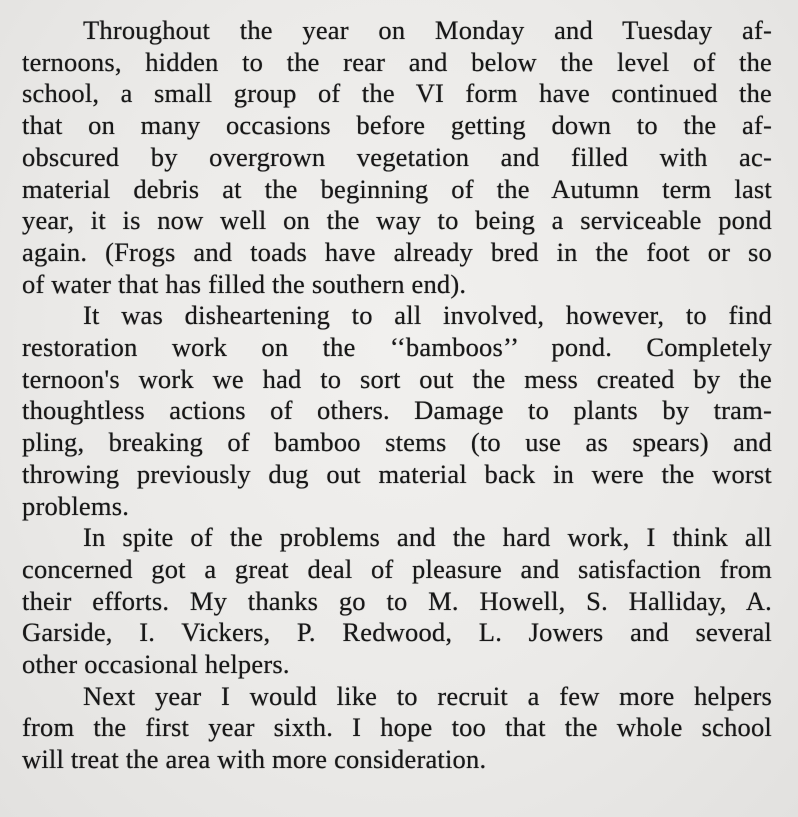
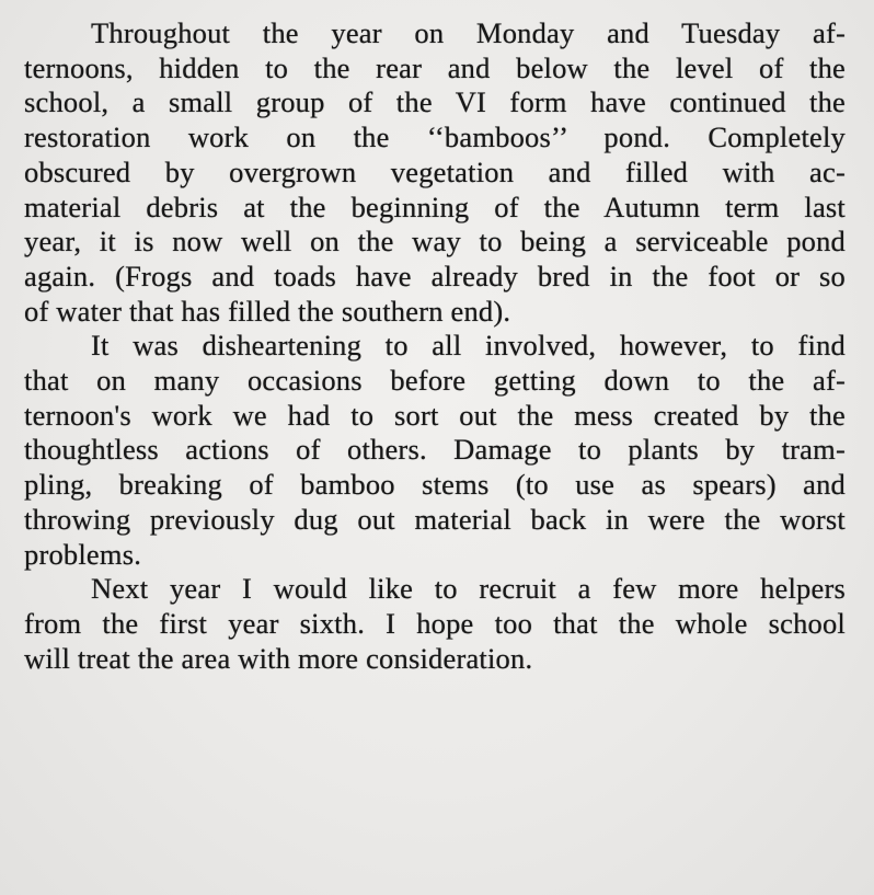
  Throughout the year on Monday and Tuesday af-
  ternoons, hidden to the rear and below the level of the
  school, a small group of the VI form have continued the
- that on many occasions before getting down to the af-
+ restoration work on the ‘‘bamboos’’ pond. Completely
  obscured by overgrown vegetation and filled with ac-
  material debris at the beginning of the Autumn term last
  year, it is now well on the way to being a serviceable pond
  again. (Frogs and toads have already bred in the foot or so
  of water that has filled the southern end).
  It was disheartening to all involved, however, to find
- restoration work on the ‘‘bamboos’’ pond. Completely
+ that on many occasions before getting down to the af-
  ternoon's work we had to sort out the mess created by the
  thoughtless actions of others. Damage to plants by tram-
  pling, breaking of bamboo stems (to use as spears) and
  throwing previously dug out material back in were the worst
  problems.
- In spite of the problems and the hard work, I think all
- concerned got a great deal of pleasure and satisfaction from
- their efforts. My thanks go to M. Howell, S. Halliday, A.
- Garside, I. Vickers, P. Redwood, L. Jowers and several
- other occasional helpers.
  Next year I would like to recruit a few more helpers
  from the first year sixth. I hope too that the whole school
  will treat the area with more consideration.
